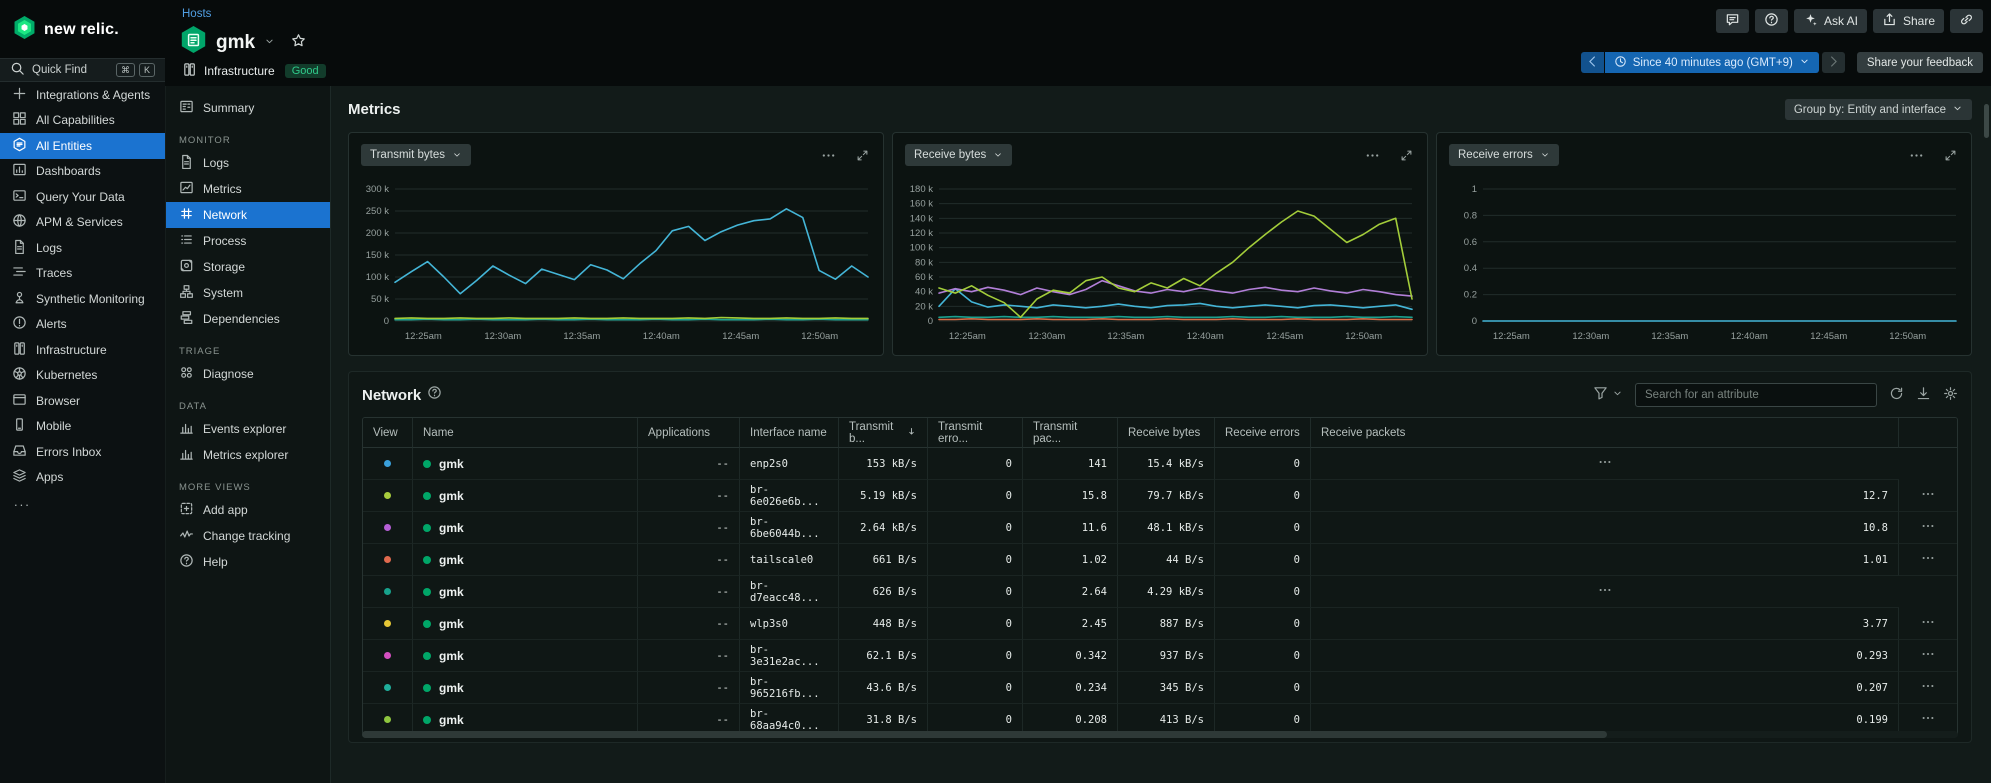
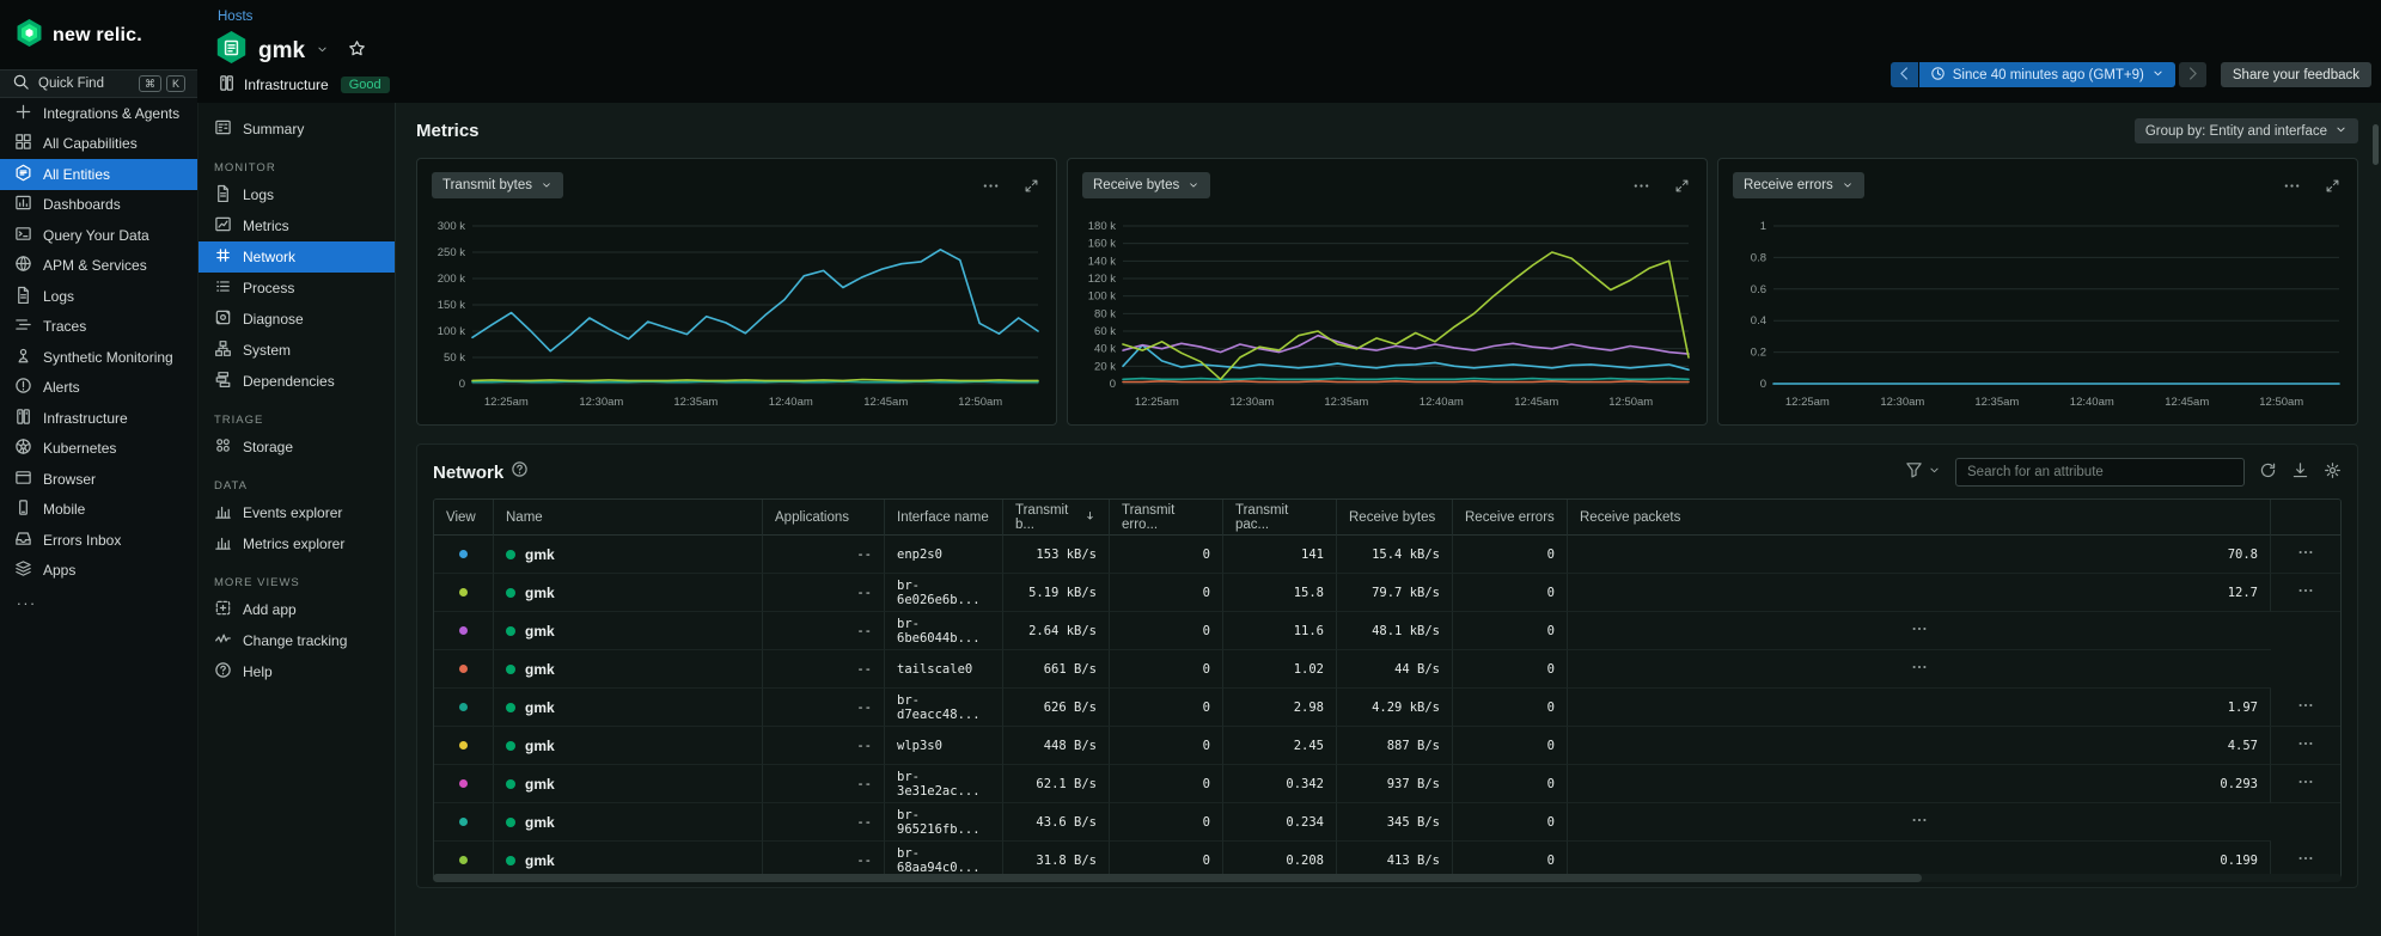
  new relic.
  Quick Find
  ⌘
  K
  Integrations & Agents
  All Capabilities
  All Entities
  Dashboards
  Query Your Data
  APM & Services
  Logs
  Traces
  Synthetic Monitoring
  Alerts
  Infrastructure
  Kubernetes
  Browser
  Mobile
  Errors Inbox
  Apps
  ...
  Hosts
  gmk
  Infrastructure
  Good
- Ask AI
- Share
  Since 40 minutes ago (GMT+9)
  Share your feedback
  Summary
  MONITOR
  Logs
  Metrics
  Network
  Process
- Storage
+ Diagnose
  System
  Dependencies
  TRIAGE
- Diagnose
+ Storage
  DATA
  Events explorer
  Metrics explorer
  MORE VIEWS
  Add app
  Change tracking
  Help
  Metrics
  Group by: Entity and interface
  Transmit bytes
  300 k
  250 k
  200 k
  150 k
  100 k
  50 k
  0
  12:25am
  12:30am
  12:35am
  12:40am
  12:45am
  12:50am
  Receive bytes
  180 k
  160 k
  140 k
  120 k
  100 k
  80 k
  60 k
  40 k
  20 k
  0
  12:25am
  12:30am
  12:35am
  12:40am
  12:45am
  12:50am
  Receive errors
  1
  0.8
  0.6
  0.4
  0.2
  0
  12:25am
  12:30am
  12:35am
  12:40am
  12:45am
  12:50am
  Network
  Search for an attribute
  View
  Name
  Applications
  Interface name
  Transmit b...
  Transmit erro...
  Transmit pac...
  Receive bytes
  Receive errors
  Receive packets
  gmk
  --
  enp2s0
  153 kB/s
  0
  141
  15.4 kB/s
  0
+ 70.8
  gmk
  --
  br-6e026e6b...
  5.19 kB/s
  0
  15.8
  79.7 kB/s
  0
  12.7
  gmk
  --
  br-6be6044b...
  2.64 kB/s
  0
  11.6
  48.1 kB/s
  0
- 10.8
  gmk
  --
  tailscale0
  661 B/s
  0
  1.02
  44 B/s
  0
- 1.01
  gmk
  --
  br-d7eacc48...
  626 B/s
  0
- 2.64
+ 2.98
  4.29 kB/s
  0
+ 1.97
  gmk
  --
  wlp3s0
  448 B/s
  0
  2.45
  887 B/s
  0
- 3.77
+ 4.57
  gmk
  --
  br-3e31e2ac...
  62.1 B/s
  0
  0.342
  937 B/s
  0
  0.293
  gmk
  --
  br-965216fb...
  43.6 B/s
  0
  0.234
  345 B/s
  0
- 0.207
  gmk
  --
  br-68aa94c0...
  31.8 B/s
  0
  0.208
  413 B/s
  0
  0.199
